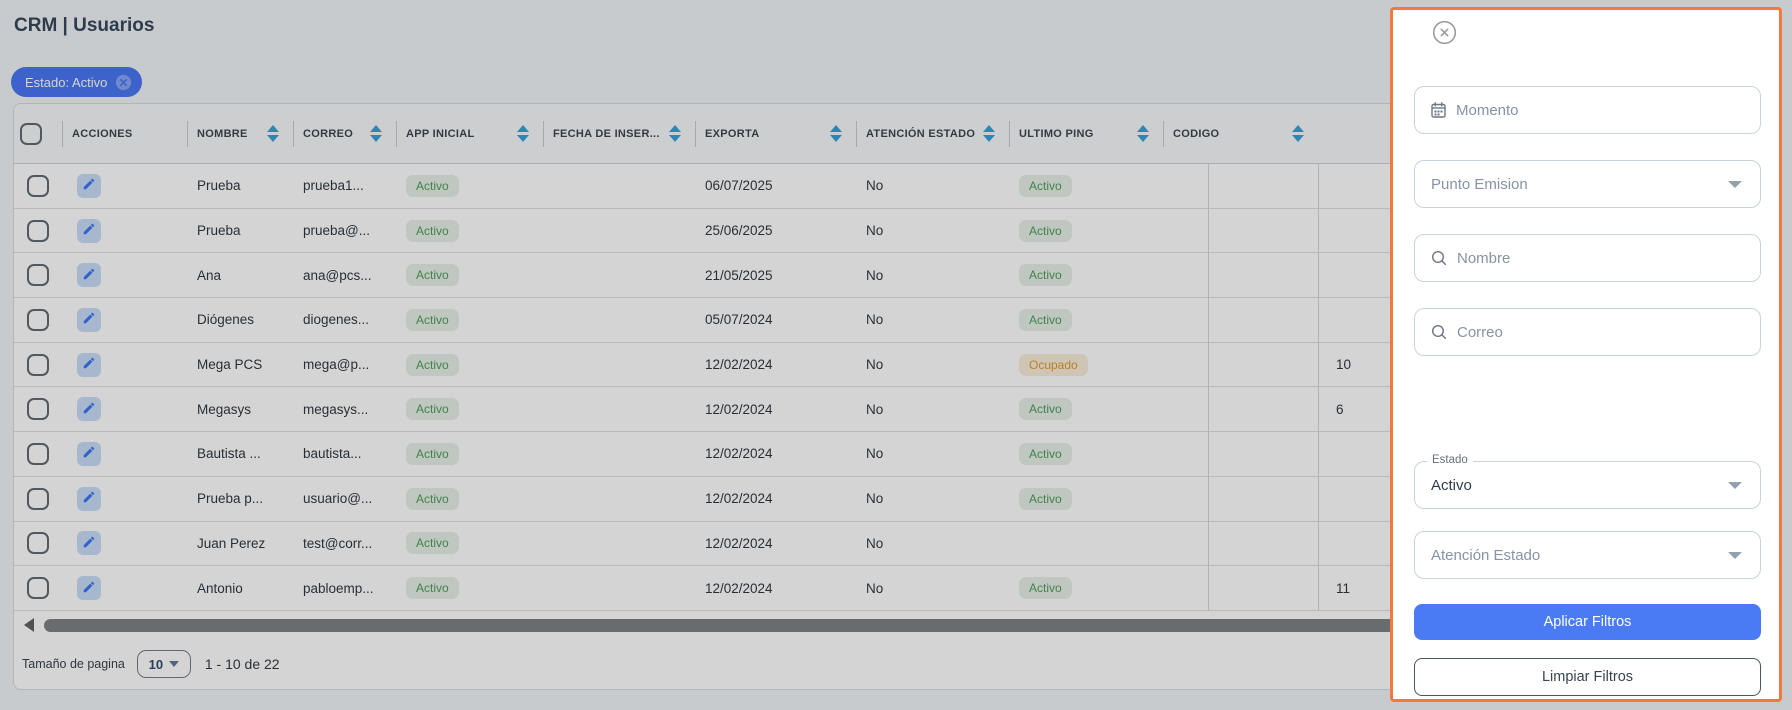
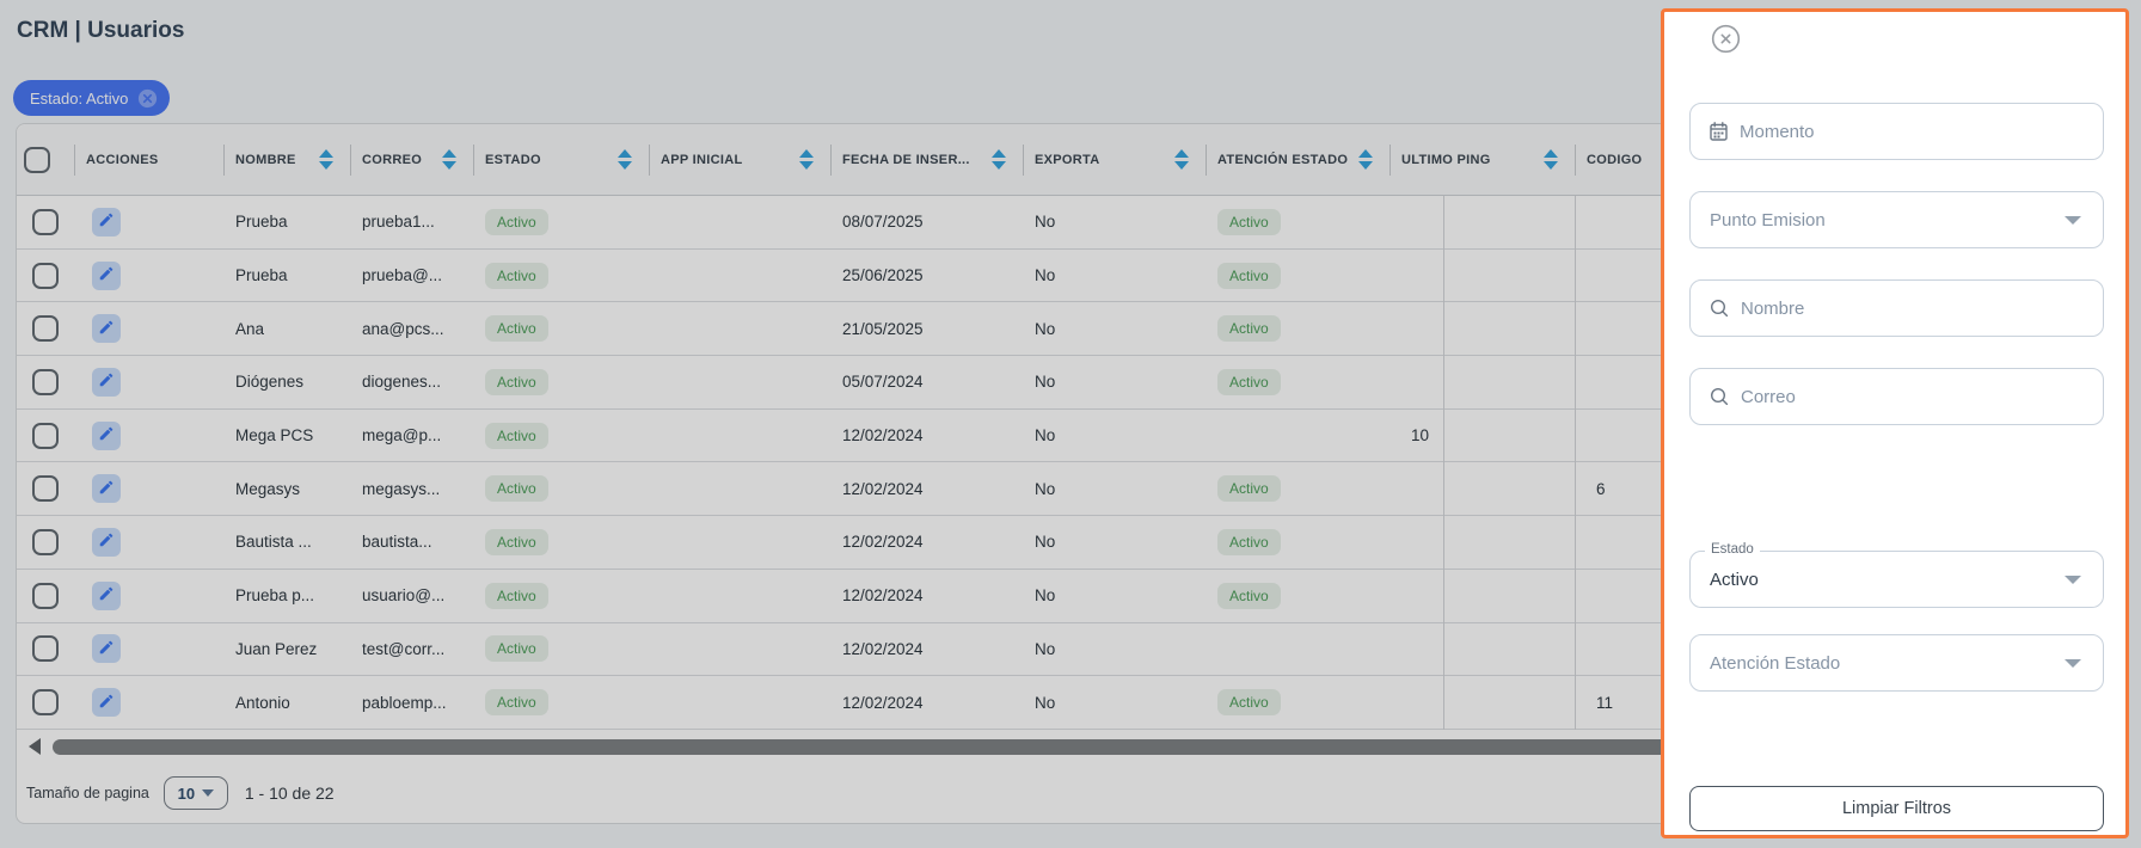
  CRM | Usuarios
  Estado: Activo
  ACCIONES
  NOMBRE
  CORREO
+ ESTADO
  APP INICIAL
  FECHA DE INSER...
  EXPORTA
  ATENCIÓN ESTADO
  ULTIMO PING
  CODIGO
  Prueba
  prueba1...
  Activo
- 06/07/2025
+ 08/07/2025
  No
  Activo
  Prueba
  prueba@...
  Activo
  25/06/2025
  No
  Activo
  Ana
  ana@pcs...
  Activo
  21/05/2025
  No
  Activo
  Diógenes
  diogenes...
  Activo
  05/07/2024
  No
  Activo
  Mega PCS
  mega@p...
  Activo
  12/02/2024
  No
- Ocupado
  10
  Megasys
  megasys...
  Activo
  12/02/2024
  No
  Activo
  6
  Bautista ...
  bautista...
  Activo
  12/02/2024
  No
  Activo
  Prueba p...
  usuario@...
  Activo
  12/02/2024
  No
  Activo
  Juan Perez
  test@corr...
  Activo
  12/02/2024
  No
  Antonio
  pabloemp...
  Activo
  12/02/2024
  No
  Activo
  11
  Tamaño de pagina
  10
  1 - 10 de 22
  Momento
  Punto Emision
  Nombre
  Correo
  Estado
  Activo
  Atención Estado
- Aplicar Filtros
  Limpiar Filtros
